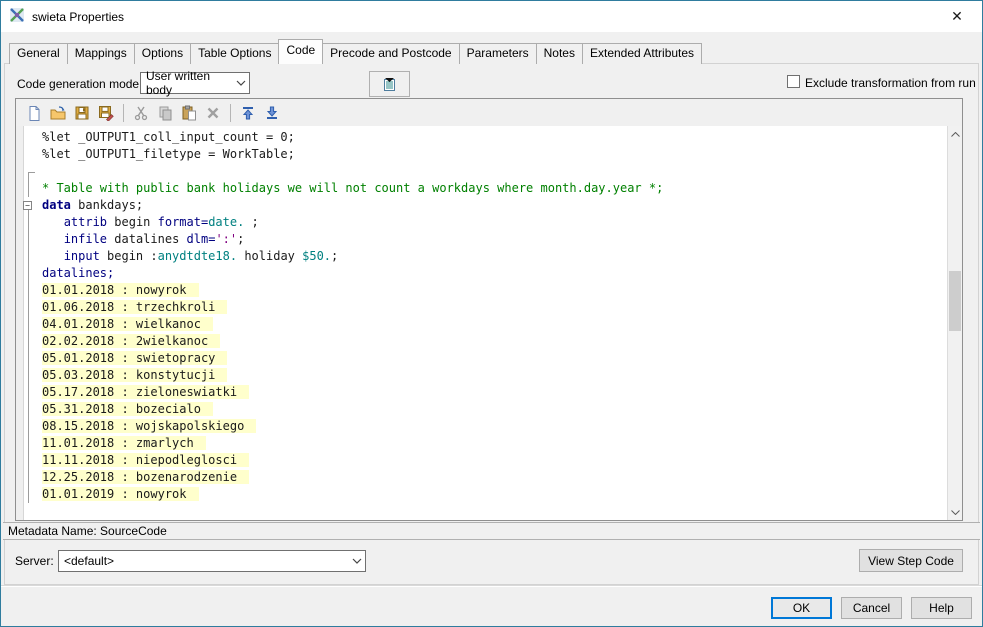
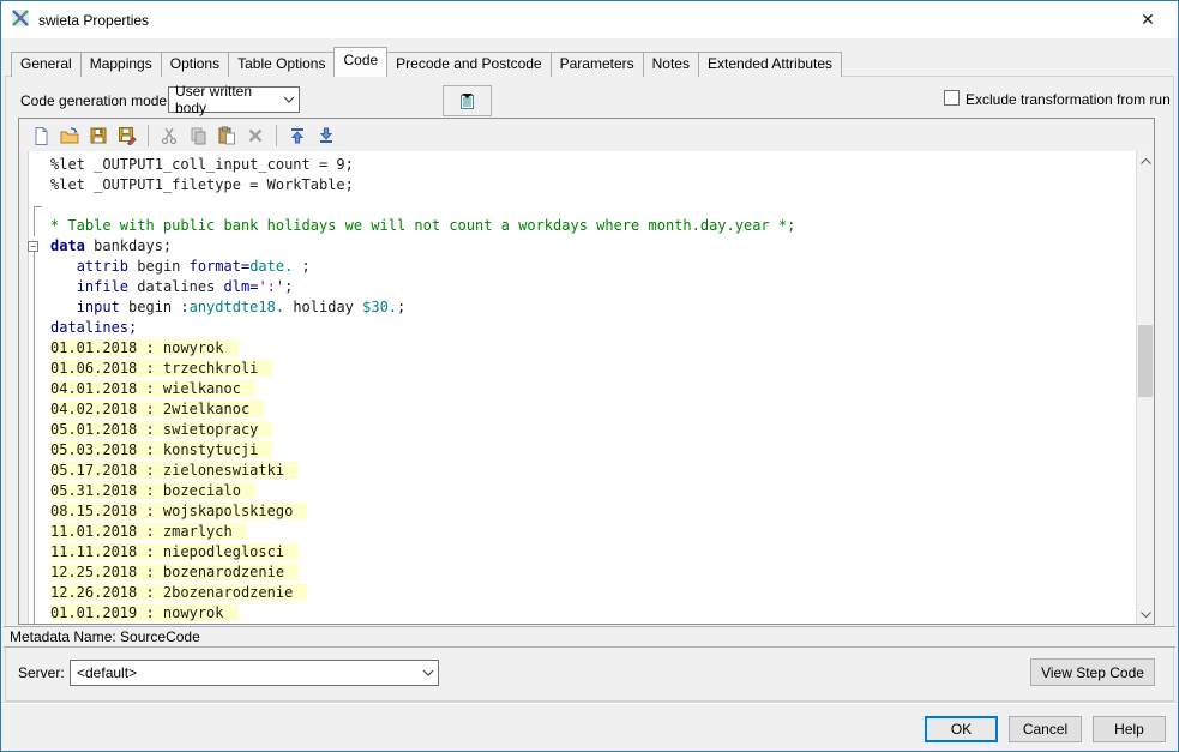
  swieta Properties
  ✕
  General
  Mappings
  Options
  Table Options
  Code
  Precode and Postcode
  Parameters
  Notes
  Extended Attributes
  Code generation mode
  User written body
  Exclude transformation from run
- %let _OUTPUT1_coll_input_count = 0;
+ %let _OUTPUT1_coll_input_count = 9;
  %let _OUTPUT1_filetype = WorkTable;
  * Table with public bank holidays we will not count a workdays where month.day.year *;
  data bankdays;
  attrib begin format=date. ;
  infile datalines dlm=':';
- input begin :anydtdte18. holiday $50.;
+ input begin :anydtdte18. holiday $30.;
  datalines;
  01.01.2018 : nowyrok
  01.06.2018 : trzechkroli
  04.01.2018 : wielkanoc
- 02.02.2018 : 2wielkanoc
+ 04.02.2018 : 2wielkanoc
  05.01.2018 : swietopracy
  05.03.2018 : konstytucji
  05.17.2018 : zieloneswiatki
  05.31.2018 : bozecialo
  08.15.2018 : wojskapolskiego
  11.01.2018 : zmarlych
  11.11.2018 : niepodleglosci
  12.25.2018 : bozenarodzenie
+ 12.26.2018 : 2bozenarodzenie
  01.01.2019 : nowyrok
  Metadata Name: SourceCode
  Server:
  <default>
  View Step Code
  OK
  Cancel
  Help
